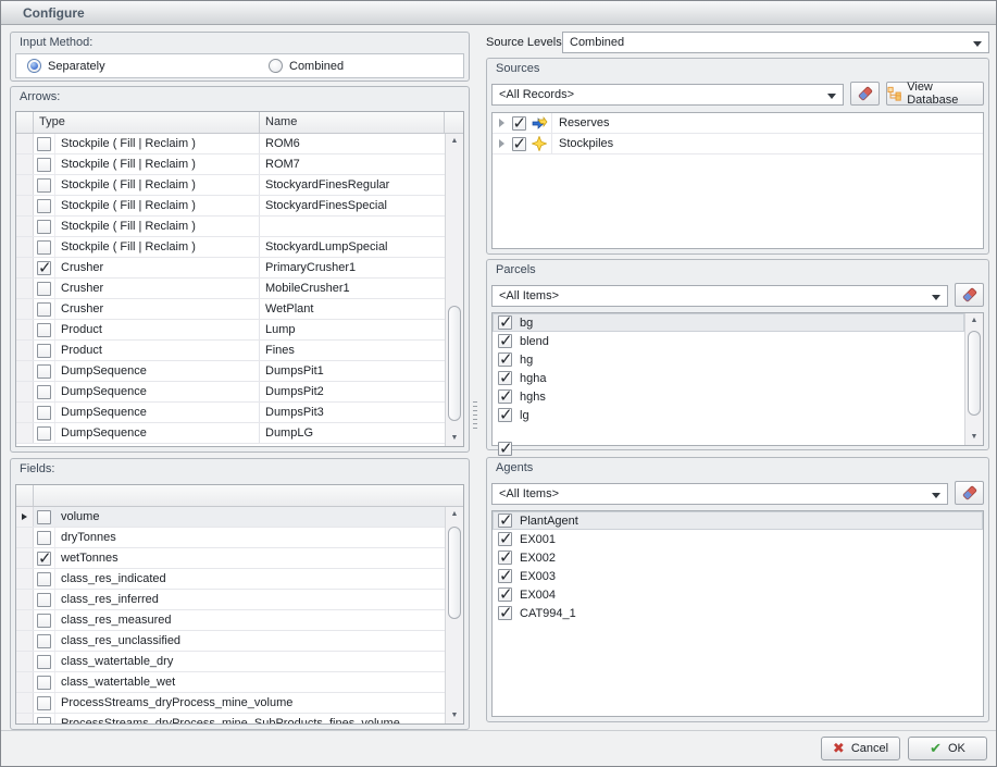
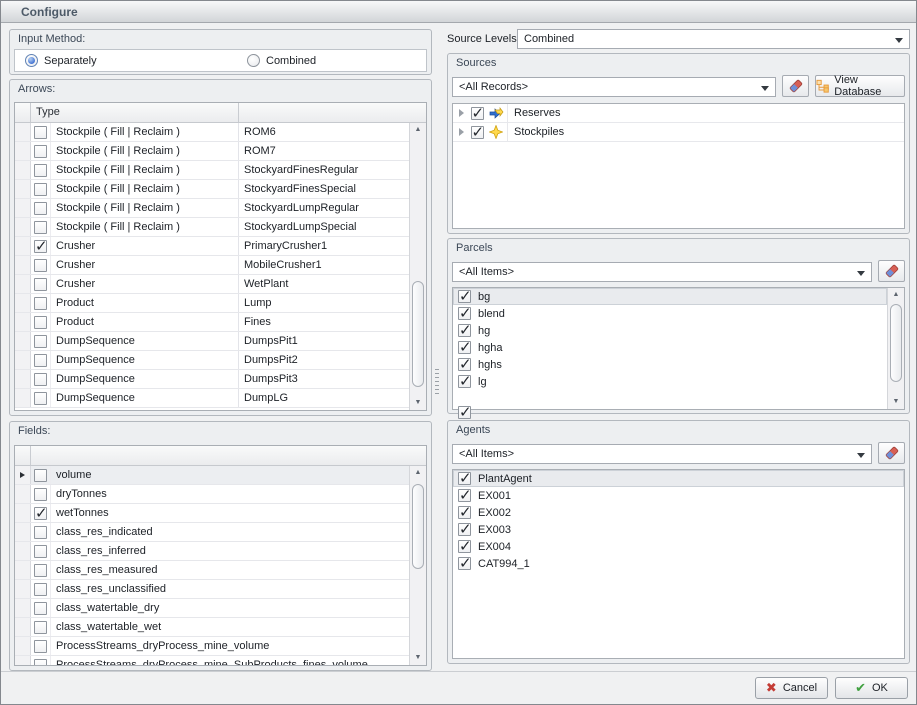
  Configure
  Input Method:
  Separately
  Combined
  Arrows:
  Type
- Name
  Stockpile ( Fill | Reclaim )
  ROM6
  Stockpile ( Fill | Reclaim )
  ROM7
  Stockpile ( Fill | Reclaim )
  StockyardFinesRegular
  Stockpile ( Fill | Reclaim )
  StockyardFinesSpecial
  Stockpile ( Fill | Reclaim )
+ StockyardLumpRegular
  Stockpile ( Fill | Reclaim )
  StockyardLumpSpecial
  Crusher
  PrimaryCrusher1
  Crusher
  MobileCrusher1
  Crusher
  WetPlant
  Product
  Lump
  Product
  Fines
  DumpSequence
  DumpsPit1
  DumpSequence
  DumpsPit2
  DumpSequence
  DumpsPit3
  DumpSequence
  DumpLG
  Fields:
  volume
  dryTonnes
  wetTonnes
  class_res_indicated
  class_res_inferred
  class_res_measured
  class_res_unclassified
  class_watertable_dry
  class_watertable_wet
  ProcessStreams_dryProcess_mine_volume
  Source Levels
  Combined
  Sources
  <All Records>
  View Database
  Reserves
  Stockpiles
  Parcels
  <All Items>
  bg
  blend
  hg
  hgha
  hghs
  lg
  Agents
  <All Items>
  PlantAgent
  EX001
  EX002
  EX003
  EX004
  CAT994_1
  ✖
  Cancel
  ✔
  OK
